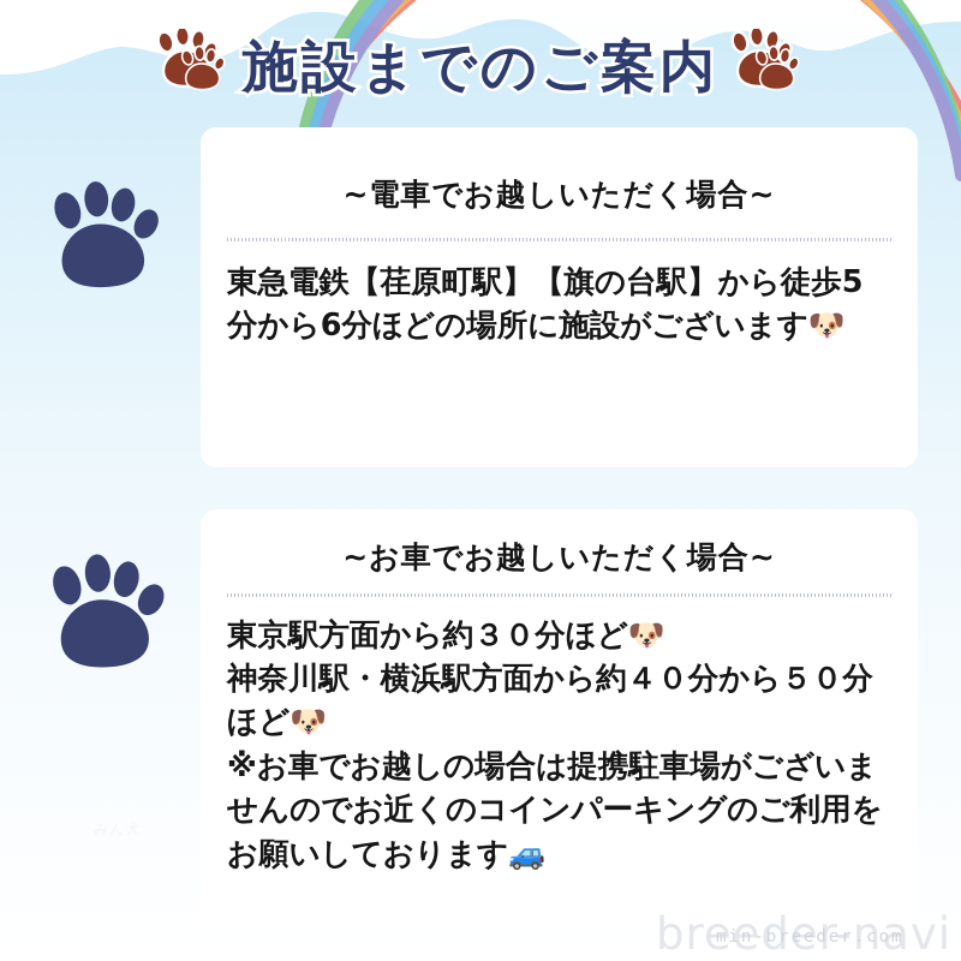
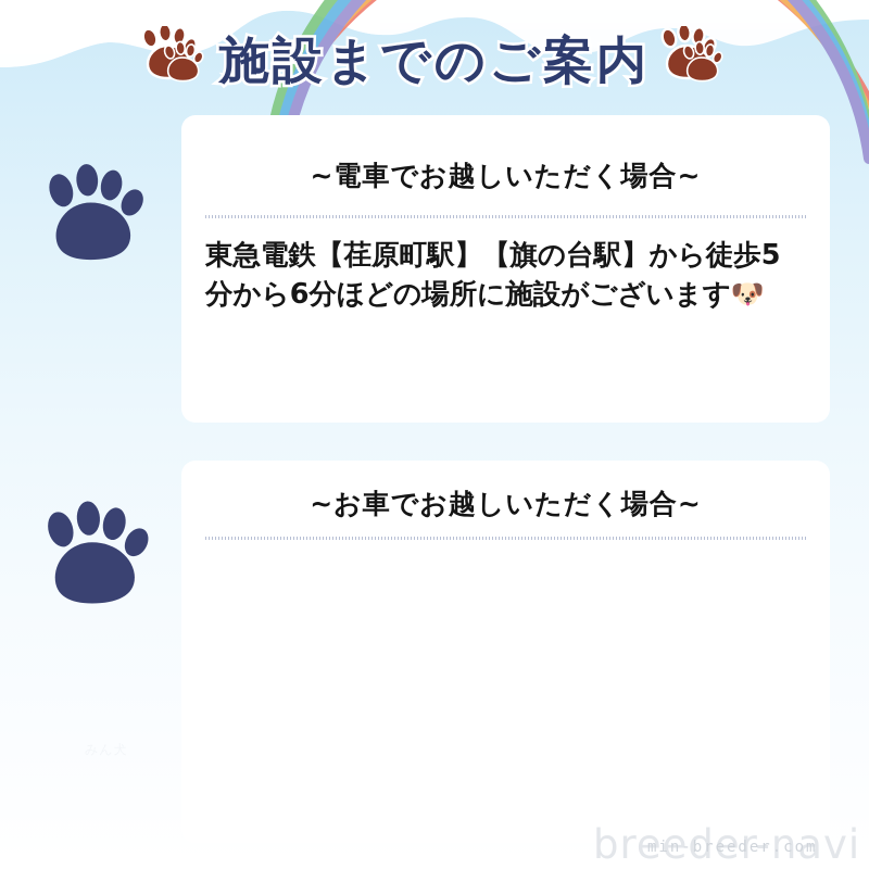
  施設までのご案内
  ~電車でお越しいただく場合~
  東急電鉄【荏原町駅】【旗の台駅】から徒歩5分から6分ほどの場所に施設がございます🐶
  ~お車でお越しいただく場合~
- 東京駅方面から約３０分ほど🐶
- 神奈川駅・横浜駅方面から約４０分から５０分ほど🐶
- ※お車でお越しの場合は提携駐車場がございませんのでお近くのコインパーキングのご利用をお願いしております🚙
  breeder-navi
  min-breeder.com
